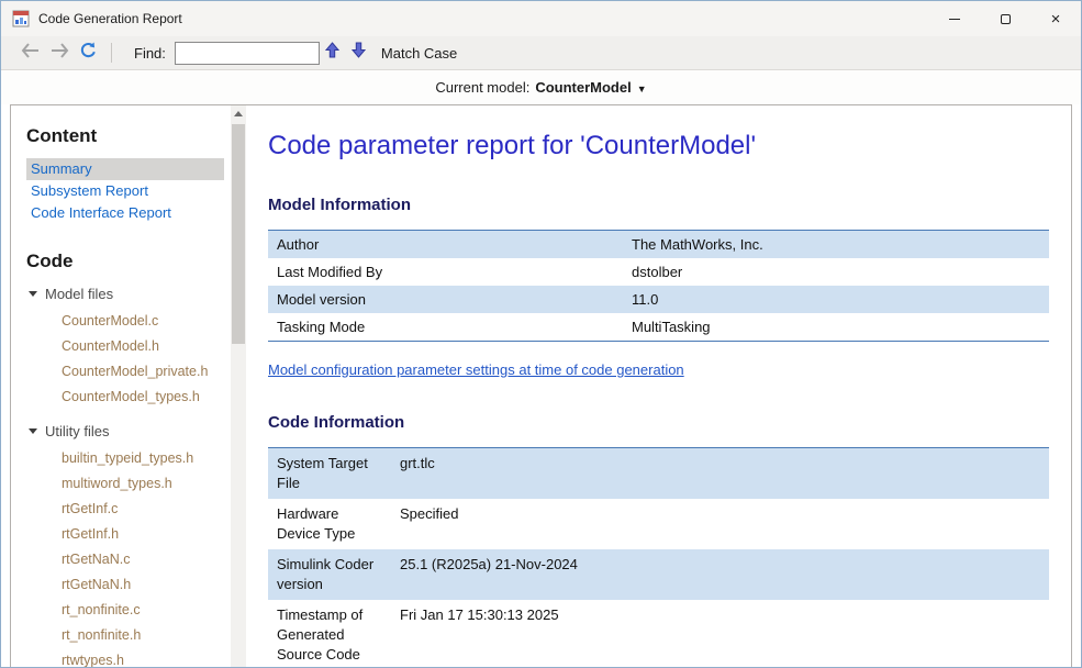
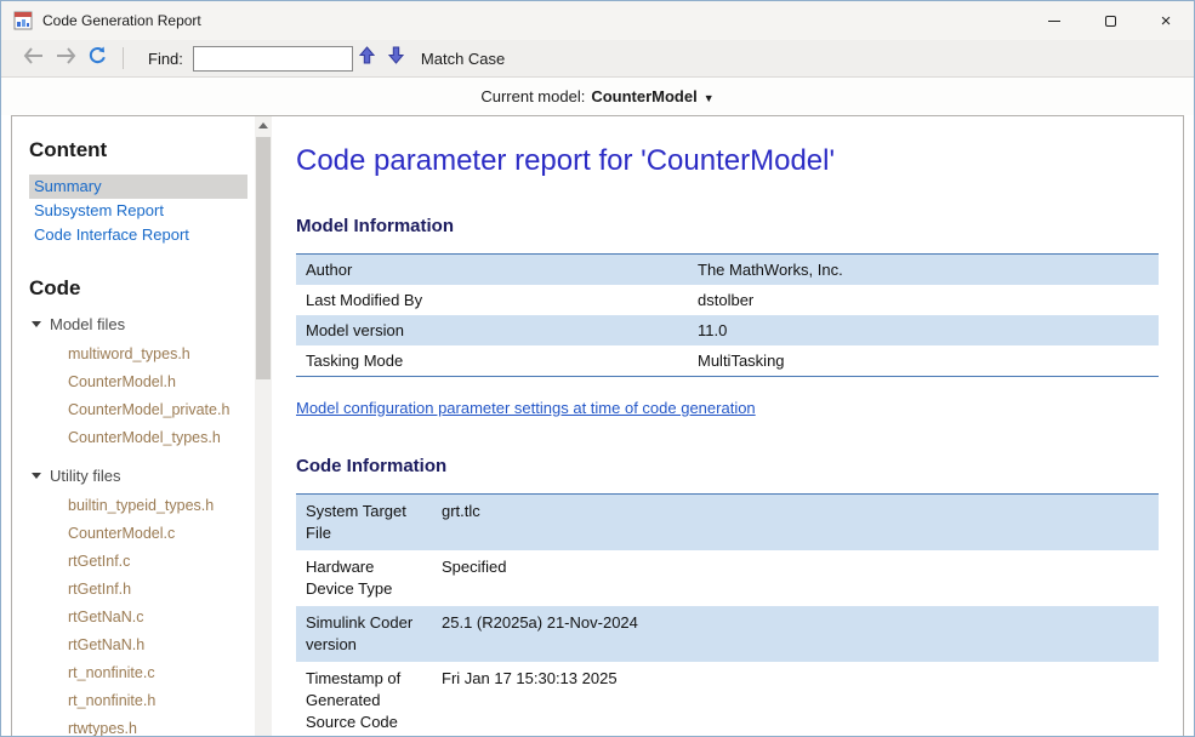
  Code Generation Report
  ×
  Find:
  Match Case
  Current model:
  CounterModel
  ▼
  Content
  Summary
  Subsystem Report
  Code Interface Report
  Code
  Model files
- CounterModel.c
+ multiword_types.h
  CounterModel.h
  CounterModel_private.h
  CounterModel_types.h
  Utility files
  builtin_typeid_types.h
- multiword_types.h
+ CounterModel.c
  rtGetInf.c
  rtGetInf.h
  rtGetNaN.c
  rtGetNaN.h
  rt_nonfinite.c
  rt_nonfinite.h
  rtwtypes.h
  Code parameter report for 'CounterModel'
  Model Information
  Author	The MathWorks, Inc.
  Last Modified By	dstolber
  Model version	11.0
  Tasking Mode	MultiTasking
  Model configuration parameter settings at time of code generation
  Code Information
  System Target File	grt.tlc
  Hardware Device Type	Specified
  Simulink Coder version	25.1 (R2025a) 21-Nov-2024
  Timestamp of Generated Source Code	Fri Jan 17 15:30:13 2025
